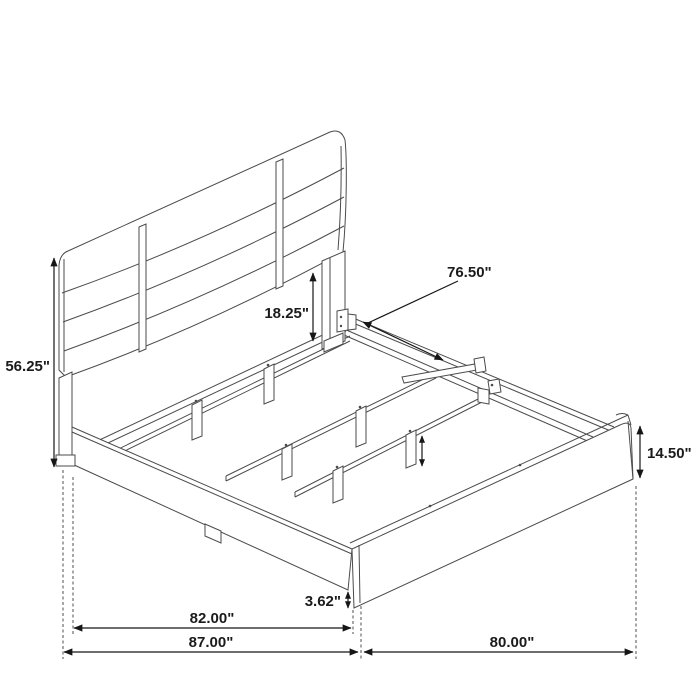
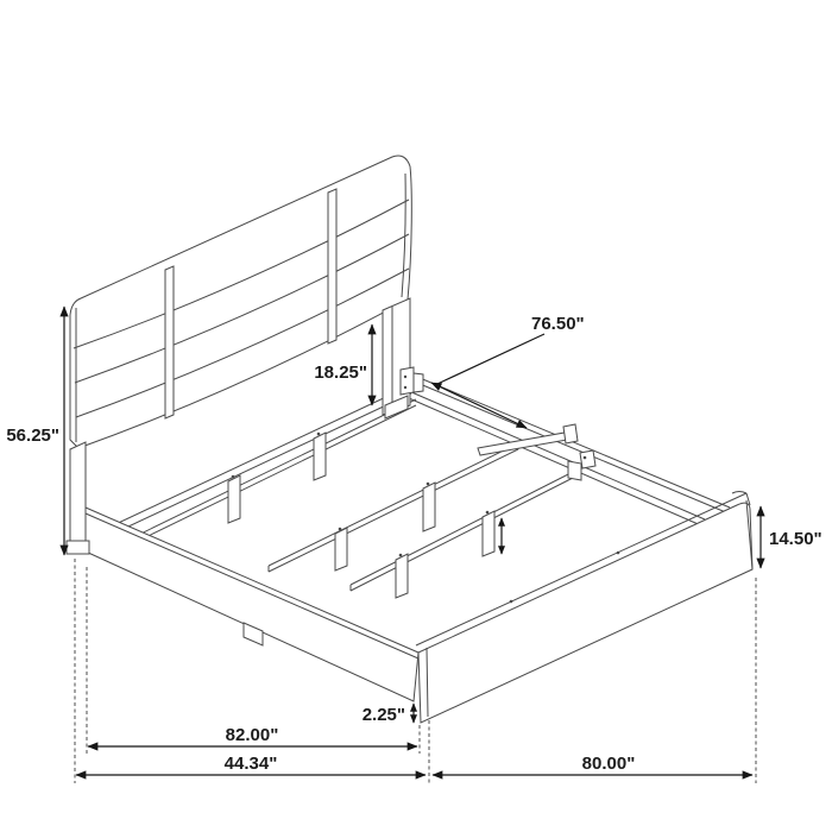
  56.25"
  18.25"
  76.50"
  14.50"
- 3.62"
+ 2.25"
  82.00"
- 87.00"
+ 44.34"
  80.00"
